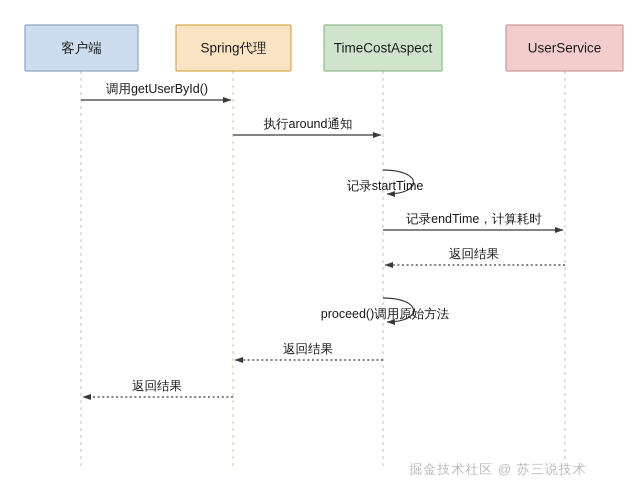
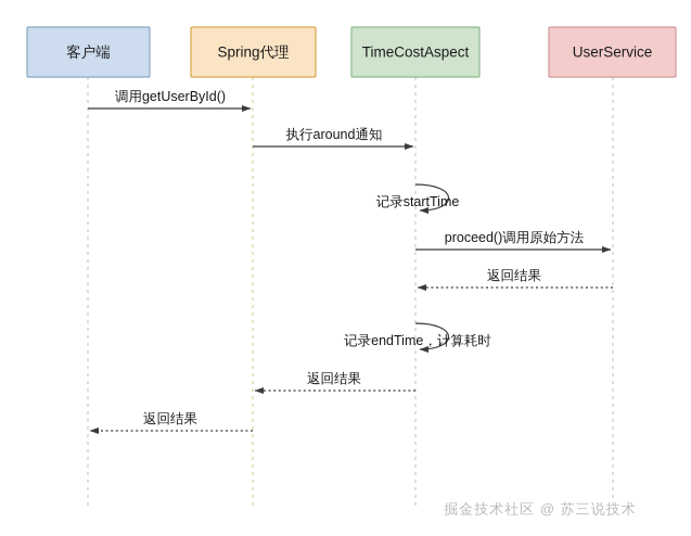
  调用getUserById()
  执行around通知
  记录startTime
- 记录endTime，计算耗时
+ proceed()调用原始方法
  返回结果
- proceed()调用原始方法
+ 记录endTime，计算耗时
  返回结果
  返回结果
  客户端
  Spring代理
  TimeCostAspect
  UserService
  掘金技术社区 @ 苏三说技术
